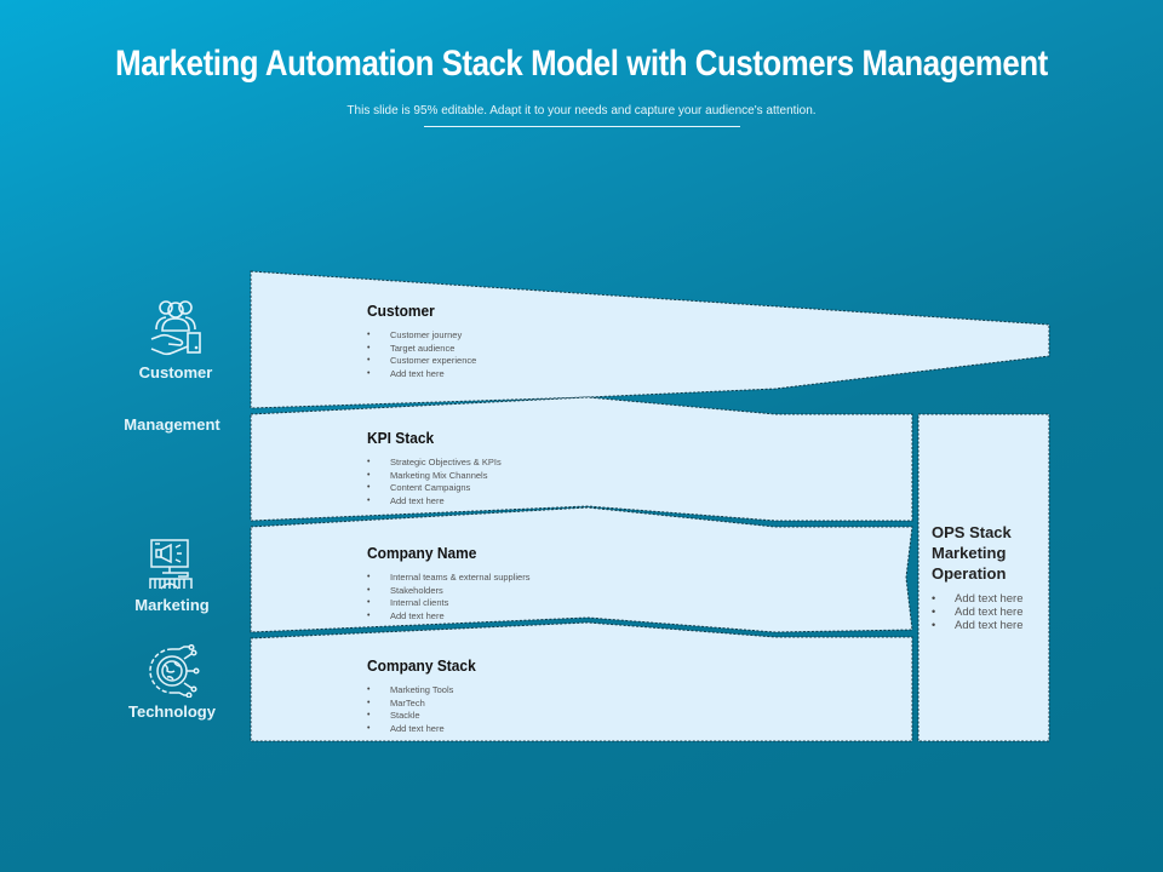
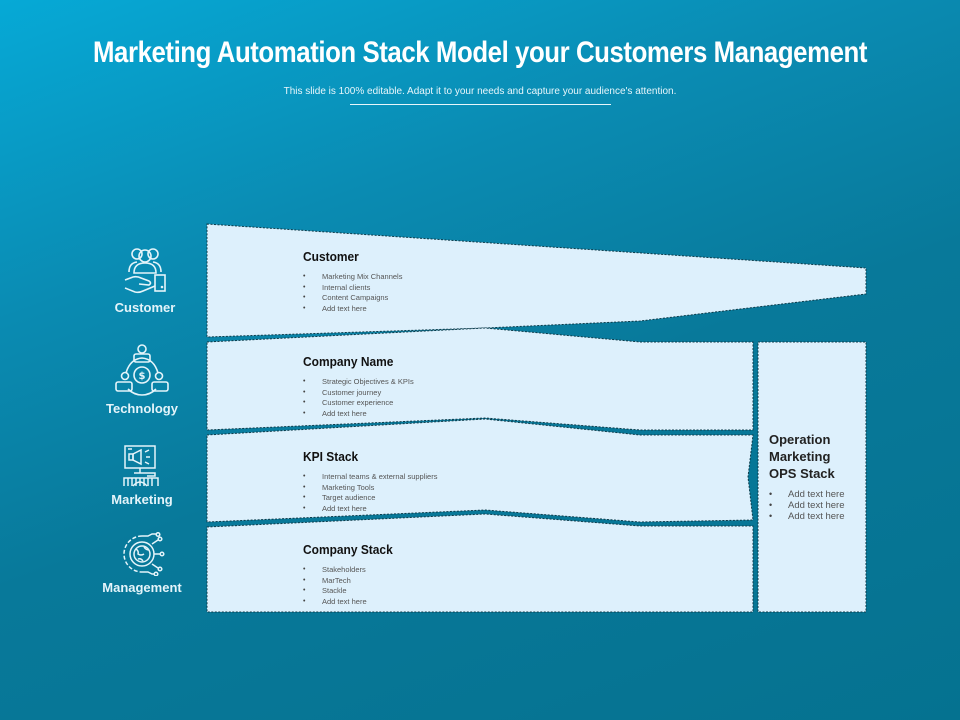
- Marketing Automation Stack Model with Customers Management
+ Marketing Automation Stack Model your Customers Management
- This slide is 95% editable. Adapt it to your needs and capture your audience's attention.
+ This slide is 100% editable. Adapt it to your needs and capture your audience's attention.
  Customer
+ $
- Management
+ Technology
  Marketing
- Technology
+ Management
  Customer
- Customer journey
+ Marketing Mix Channels
- Target audience
+ Internal clients
- Customer experience
+ Content Campaigns
  Add text here
- KPI Stack
+ Company Name
  Strategic Objectives & KPIs
- Marketing Mix Channels
+ Customer journey
- Content Campaigns
+ Customer experience
  Add text here
- Company Name
+ KPI Stack
  Internal teams & external suppliers
- Stakeholders
+ Marketing Tools
- Internal clients
+ Target audience
  Add text here
  Company Stack
- Marketing Tools
+ Stakeholders
  MarTech
  Stackle
  Add text here
- OPS Stack
+ Operation
  Marketing
- Operation
+ OPS Stack
  Add text here
  Add text here
  Add text here
